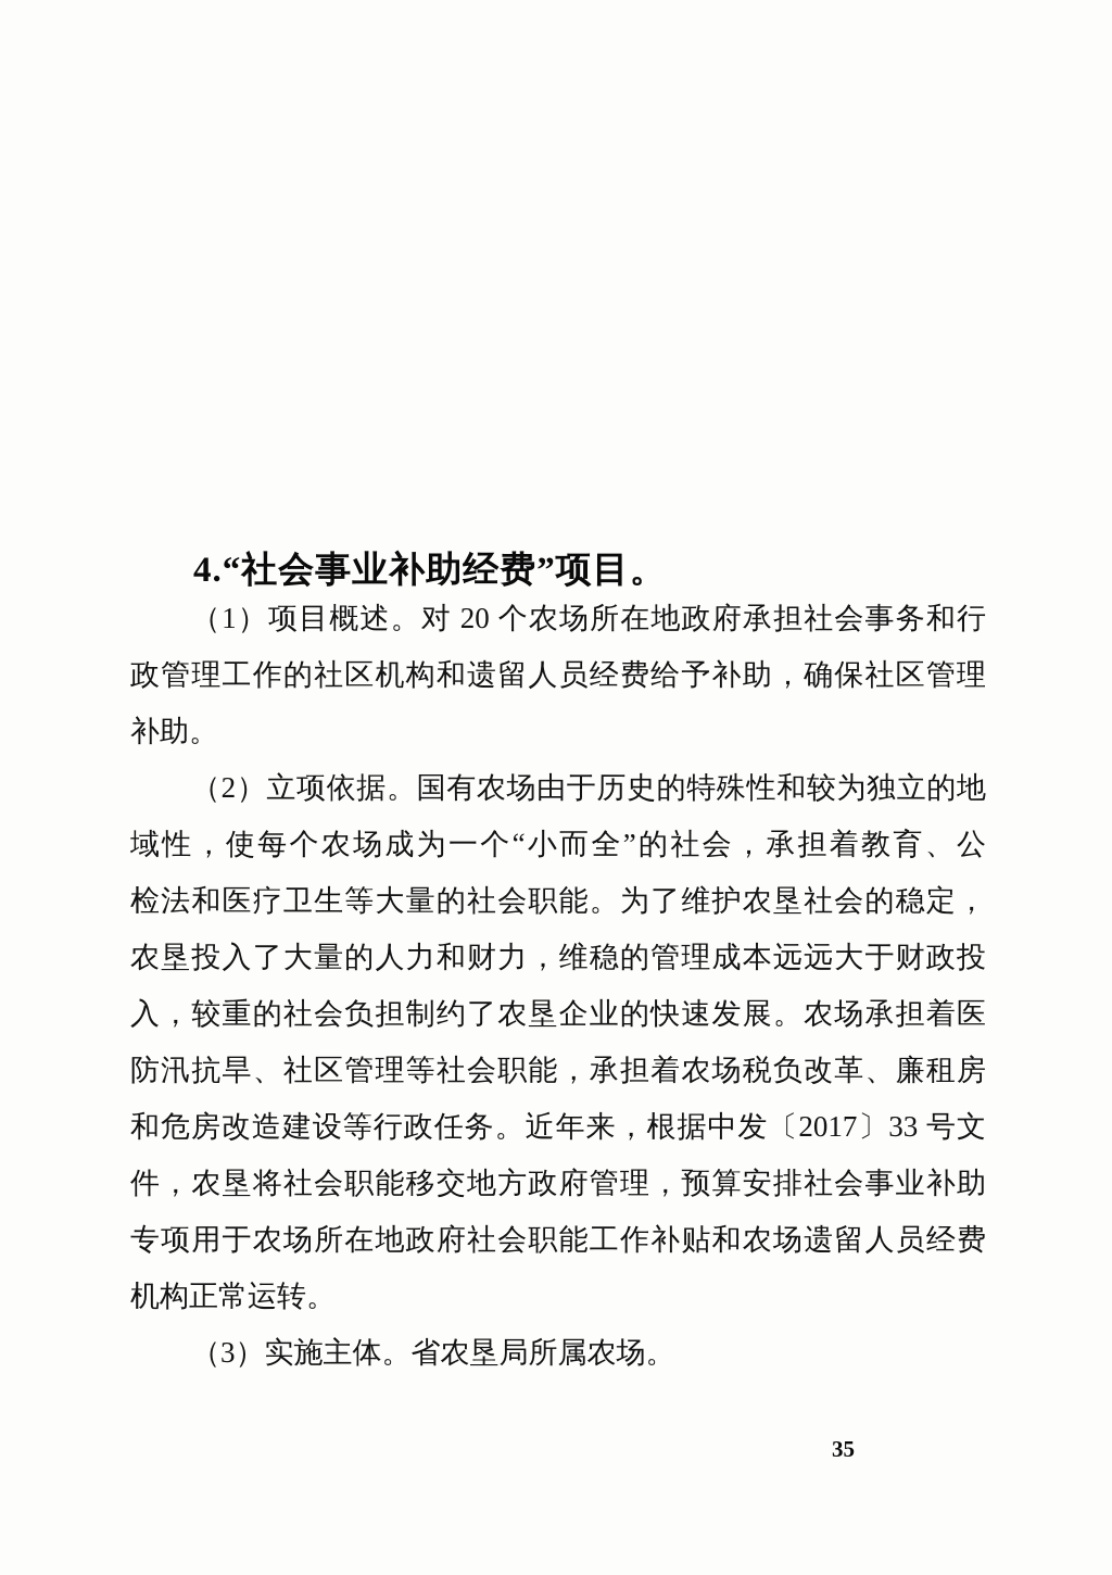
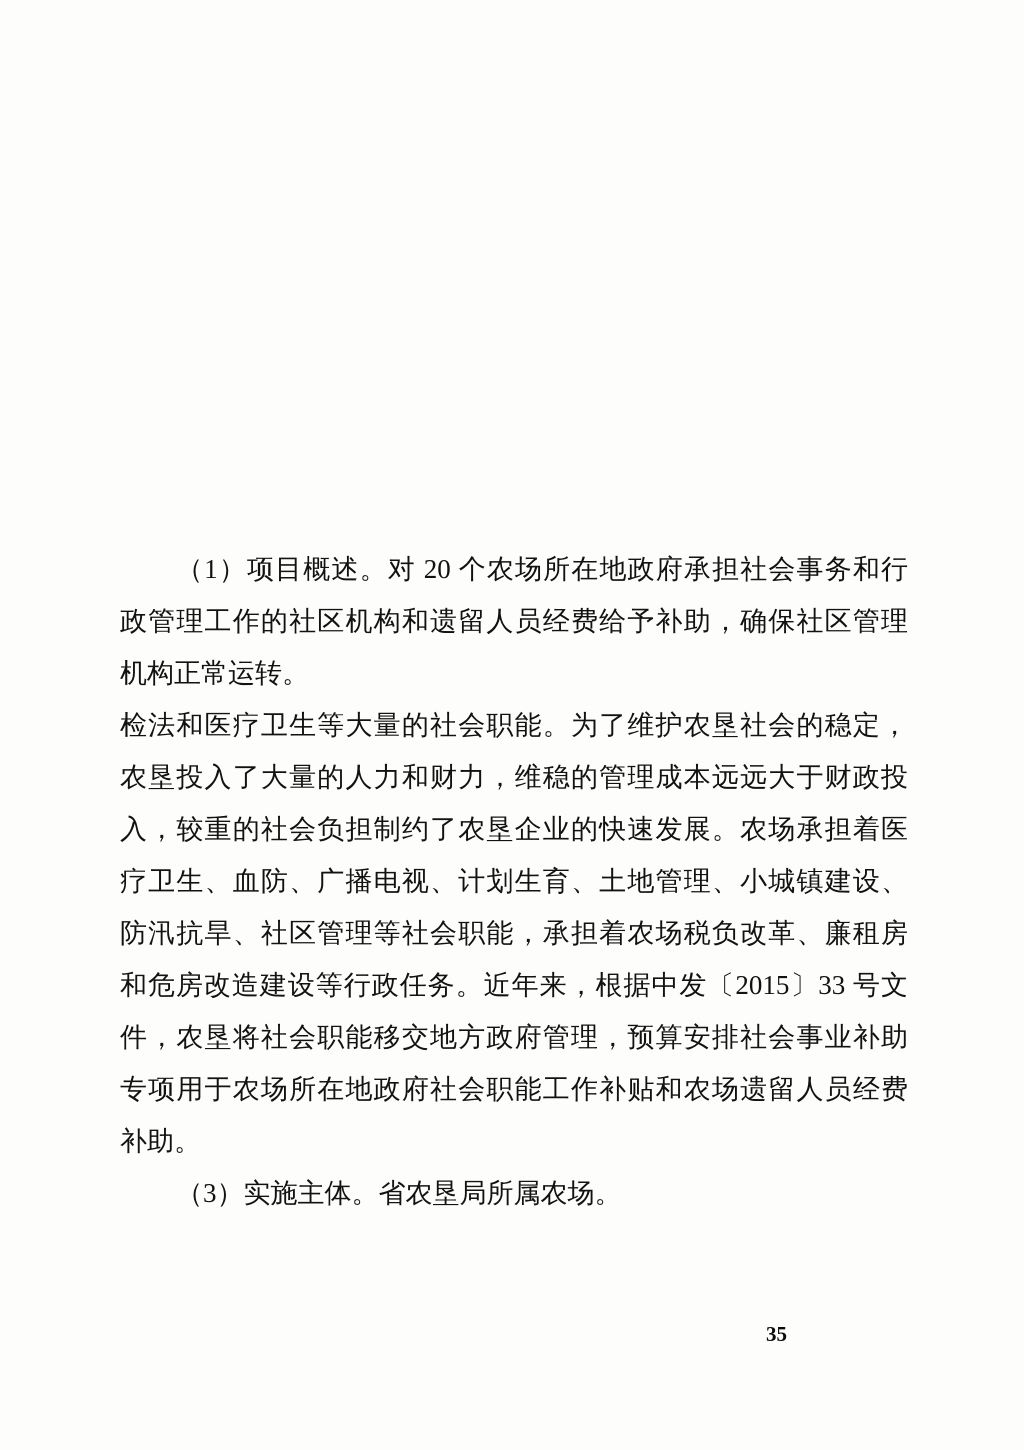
- 4.“社会事业补助经费”项目。
  （1）项目概述。对 20 个农场所在地政府承担社会事务和行
  政管理工作的社区机构和遗留人员经费给予补助，确保社区管理
- 补助。
+ 机构正常运转。
- （2）立项依据。国有农场由于历史的特殊性和较为独立的地
- 域性，使每个农场成为一个“小而全”的社会，承担着教育、公
  检法和医疗卫生等大量的社会职能。为了维护农垦社会的稳定，
  农垦投入了大量的人力和财力，维稳的管理成本远远大于财政投
  入，较重的社会负担制约了农垦企业的快速发展。农场承担着医
+ 疗卫生、血防、广播电视、计划生育、土地管理、小城镇建设、
  防汛抗旱、社区管理等社会职能，承担着农场税负改革、廉租房
- 和危房改造建设等行政任务。近年来，根据中发〔2017〕33 号文
+ 和危房改造建设等行政任务。近年来，根据中发〔2015〕33 号文
  件，农垦将社会职能移交地方政府管理，预算安排社会事业补助
  专项用于农场所在地政府社会职能工作补贴和农场遗留人员经费
- 机构正常运转。
+ 补助。
  （3）实施主体。省农垦局所属农场。
  35
